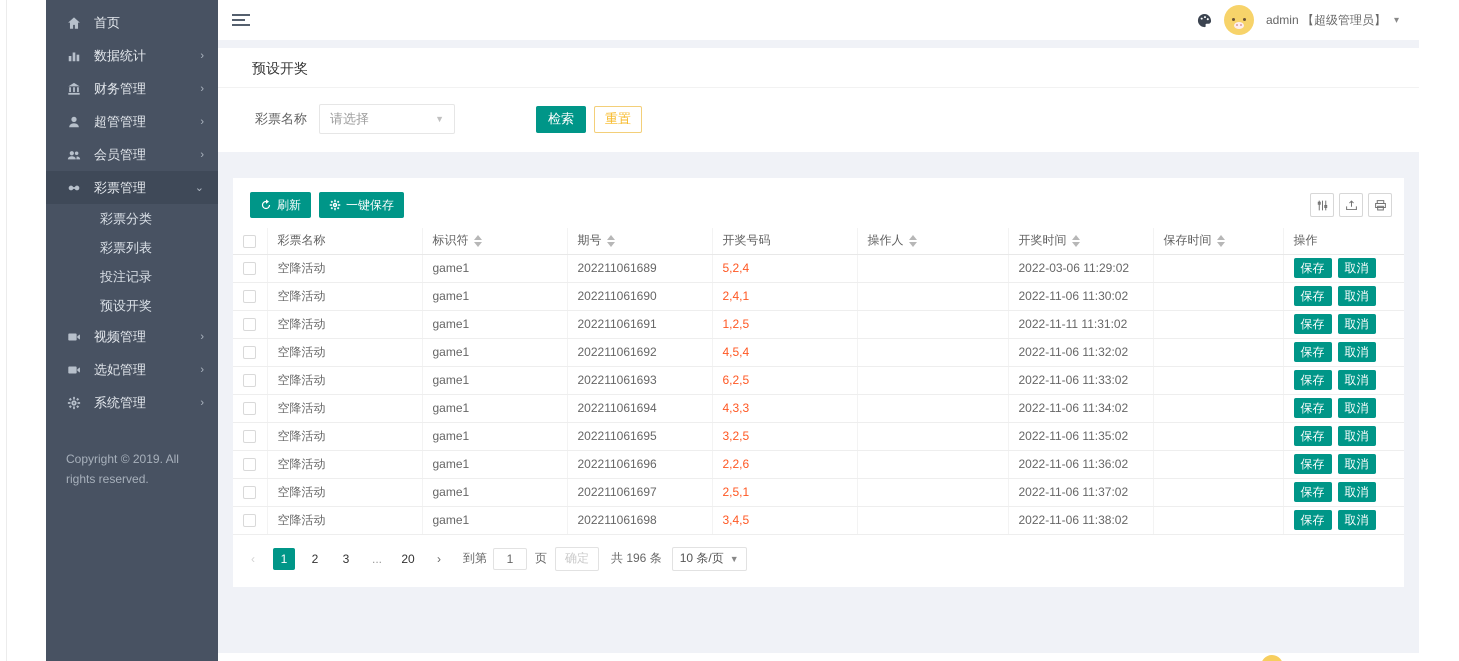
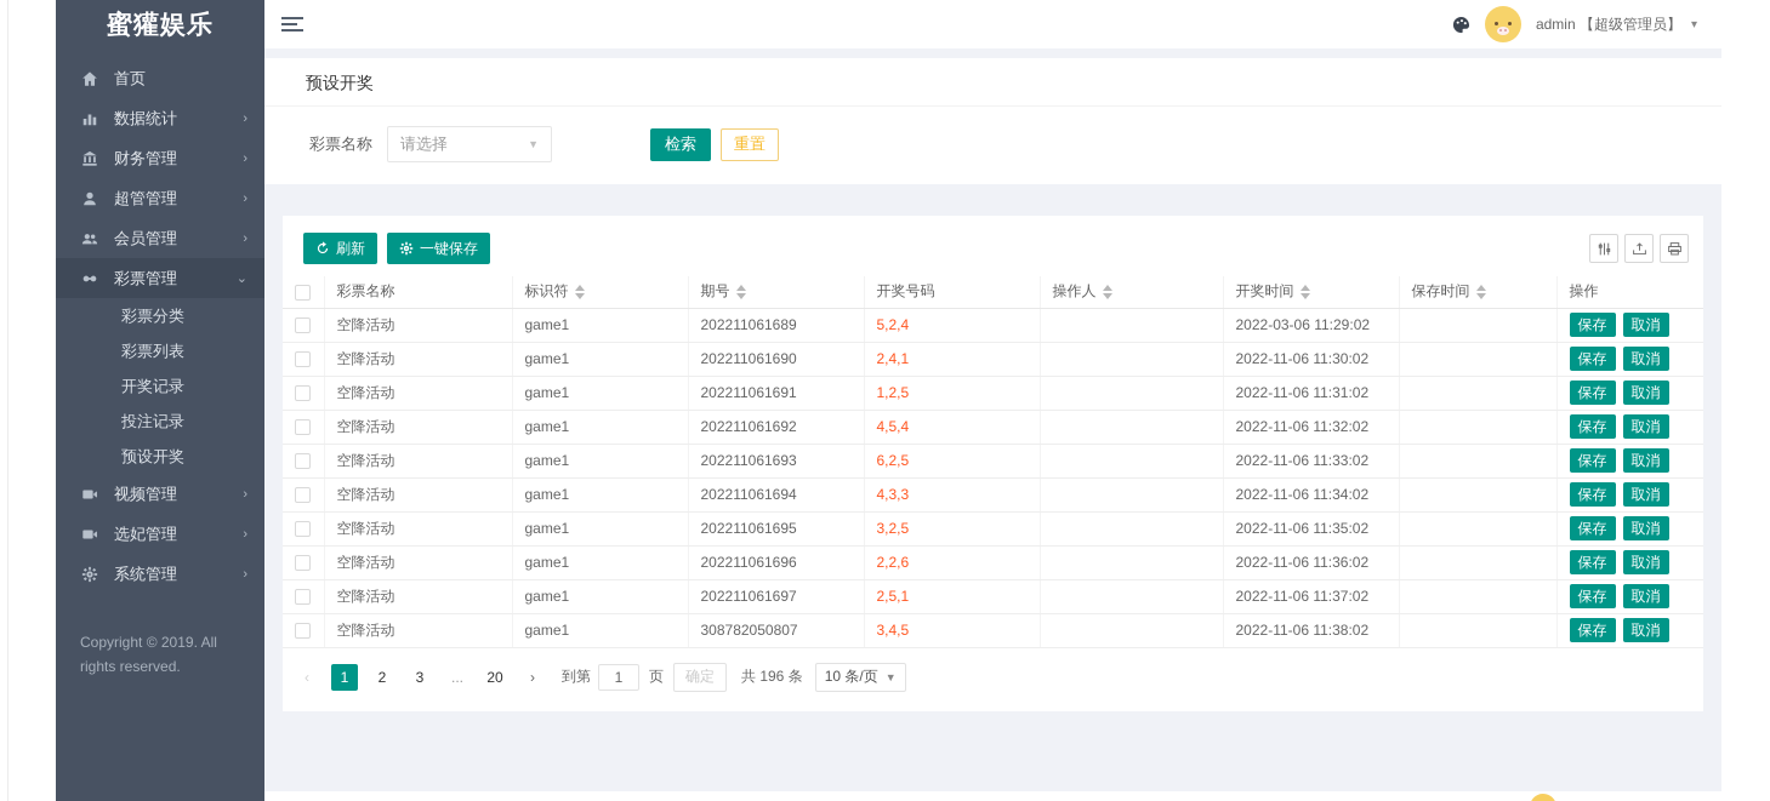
+ 蜜獾娱乐
  首页
  数据统计
  ›
  财务管理
  ›
  超管管理
  ›
  会员管理
  ›
  彩票管理
  ⌄
  彩票分类
  彩票列表
+ 开奖记录
  投注记录
  预设开奖
  视频管理
  ›
  选妃管理
  ›
  系统管理
  ›
  Copyright © 2019. All rights reserved.
  admin 【超级管理员】
  ▾
  预设开奖
  彩票名称
  请选择
  ▼
  检索
  重置
  刷新
  一键保存
  	彩票名称	标识符	期号	开奖号码	操作人	开奖时间	保存时间	操作
  	空降活动	game1	202211061689	5,2,4		2022-03-06 11:29:02		保存 取消
  	空降活动	game1	202211061690	2,4,1		2022-11-06 11:30:02		保存 取消
- 	空降活动	game1	202211061691	1,2,5		2022-11-11 11:31:02		保存 取消
+ 	空降活动	game1	202211061691	1,2,5		2022-11-06 11:31:02		保存 取消
  	空降活动	game1	202211061692	4,5,4		2022-11-06 11:32:02		保存 取消
  	空降活动	game1	202211061693	6,2,5		2022-11-06 11:33:02		保存 取消
  	空降活动	game1	202211061694	4,3,3		2022-11-06 11:34:02		保存 取消
  	空降活动	game1	202211061695	3,2,5		2022-11-06 11:35:02		保存 取消
  	空降活动	game1	202211061696	2,2,6		2022-11-06 11:36:02		保存 取消
  	空降活动	game1	202211061697	2,5,1		2022-11-06 11:37:02		保存 取消
- 	空降活动	game1	202211061698	3,4,5		2022-11-06 11:38:02		保存 取消
+ 	空降活动	game1	308782050807	3,4,5		2022-11-06 11:38:02		保存 取消
  ‹
  1
  2
  3
  ...
  20
  ›
  到第
  1
  页
  确定
  共 196 条
  10 条/页
  ▼
